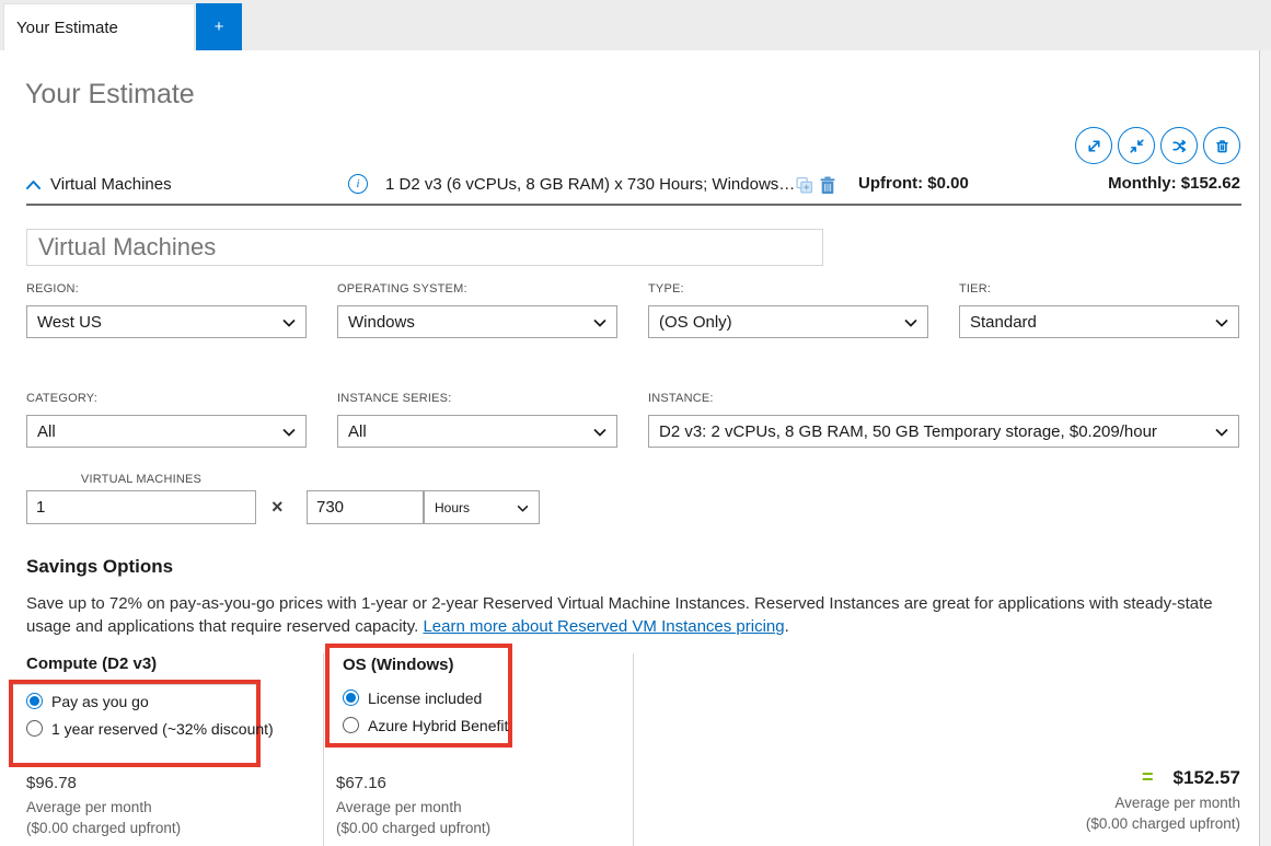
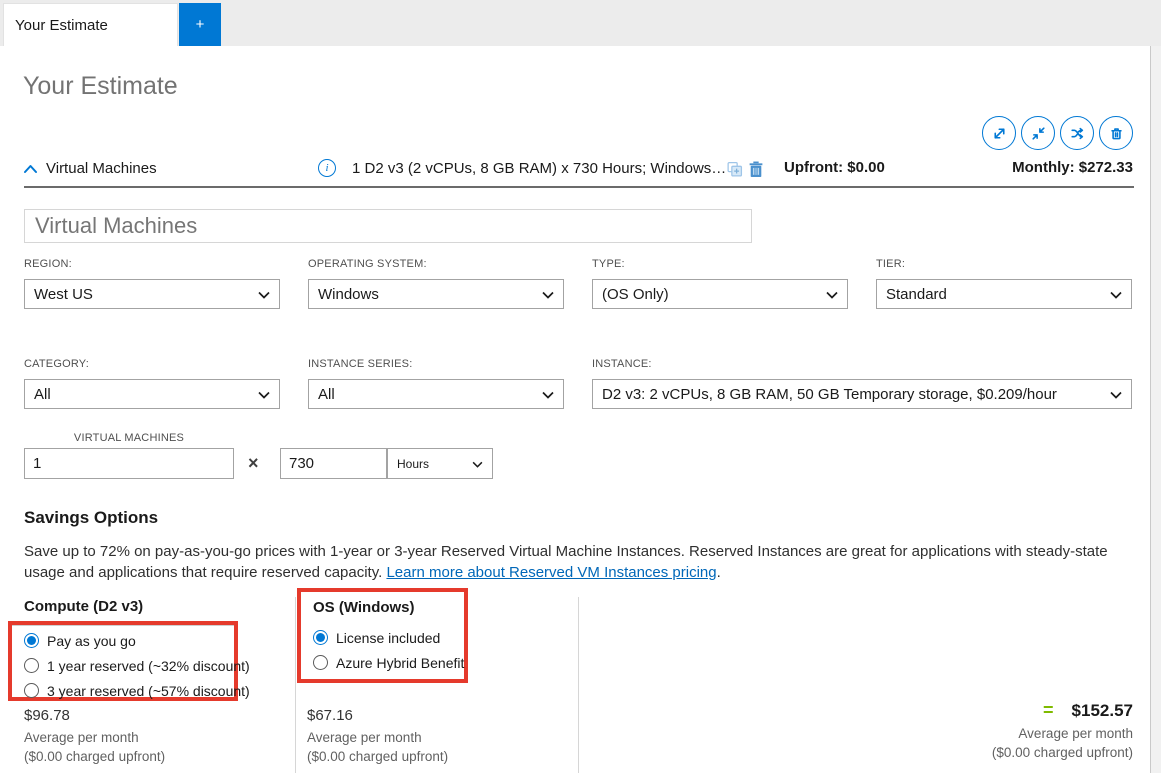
  Your Estimate
  +
  Your Estimate
  Virtual Machines
  i
- 1 D2 v3 (6 vCPUs, 8 GB RAM) x 730 Hours; Windows…
+ 1 D2 v3 (2 vCPUs, 8 GB RAM) x 730 Hours; Windows…
  Upfront: $0.00
- Monthly: $152.62
+ Monthly: $272.33
  Virtual Machines
  REGION:
  West US
  OPERATING SYSTEM:
  Windows
  TYPE:
  (OS Only)
  TIER:
  Standard
  CATEGORY:
  All
  INSTANCE SERIES:
  All
  INSTANCE:
  D2 v3: 2 vCPUs, 8 GB RAM, 50 GB Temporary storage, $0.209/hour
  VIRTUAL MACHINES
  1
  ×
  730
  Hours
  Savings Options
- Save up to 72% on pay-as-you-go prices with 1-year or 2-year Reserved Virtual Machine Instances. Reserved Instances are great for applications with steady-state usage and applications that require reserved capacity. Learn more about Reserved VM Instances pricing.
+ Save up to 72% on pay-as-you-go prices with 1-year or 3-year Reserved Virtual Machine Instances. Reserved Instances are great for applications with steady-state usage and applications that require reserved capacity. Learn more about Reserved VM Instances pricing.
  Compute (D2 v3)
  Pay as you go
  1 year reserved (~32% discount)
+ 3 year reserved (~57% discount)
  $96.78
  Average per month
  ($0.00 charged upfront)
  OS (Windows)
  License included
  Azure Hybrid Benefit
  $67.16
  Average per month
  ($0.00 charged upfront)
  =
  $152.57
  Average per month
  ($0.00 charged upfront)
